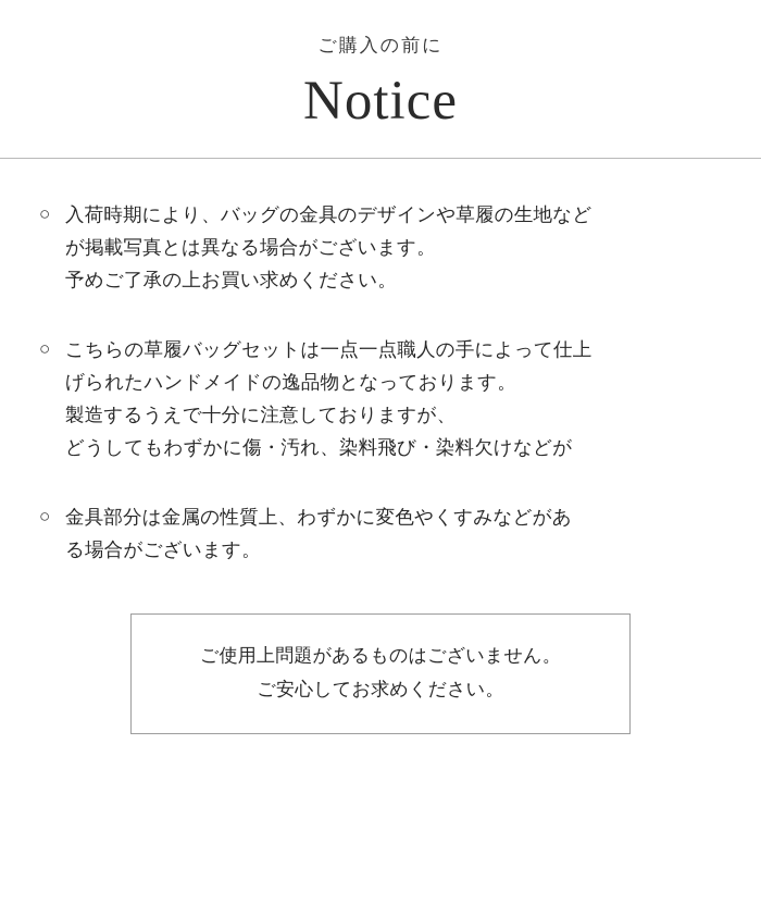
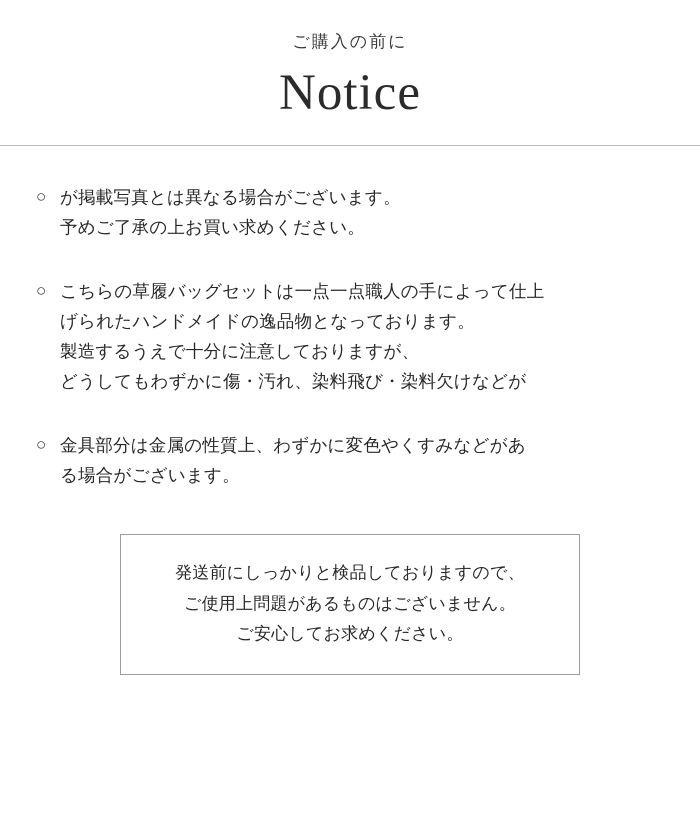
  ご購入の前に
  Notice
  ○
- 入荷時期により、バッグの金具のデザインや草履の生地など
  が掲載写真とは異なる場合がございます。
  予めご了承の上お買い求めください。
  ○
  こちらの草履バッグセットは一点一点職人の手によって仕上
  げられたハンドメイドの逸品物となっております。
  製造するうえで十分に注意しておりますが、
  どうしてもわずかに傷・汚れ、染料飛び・染料欠けなどが
  ○
  金具部分は金属の性質上、わずかに変色やくすみなどがあ
  る場合がございます。
+ 発送前にしっかりと検品しておりますので、
  ご使用上問題があるものはございません。
  ご安心してお求めください。
